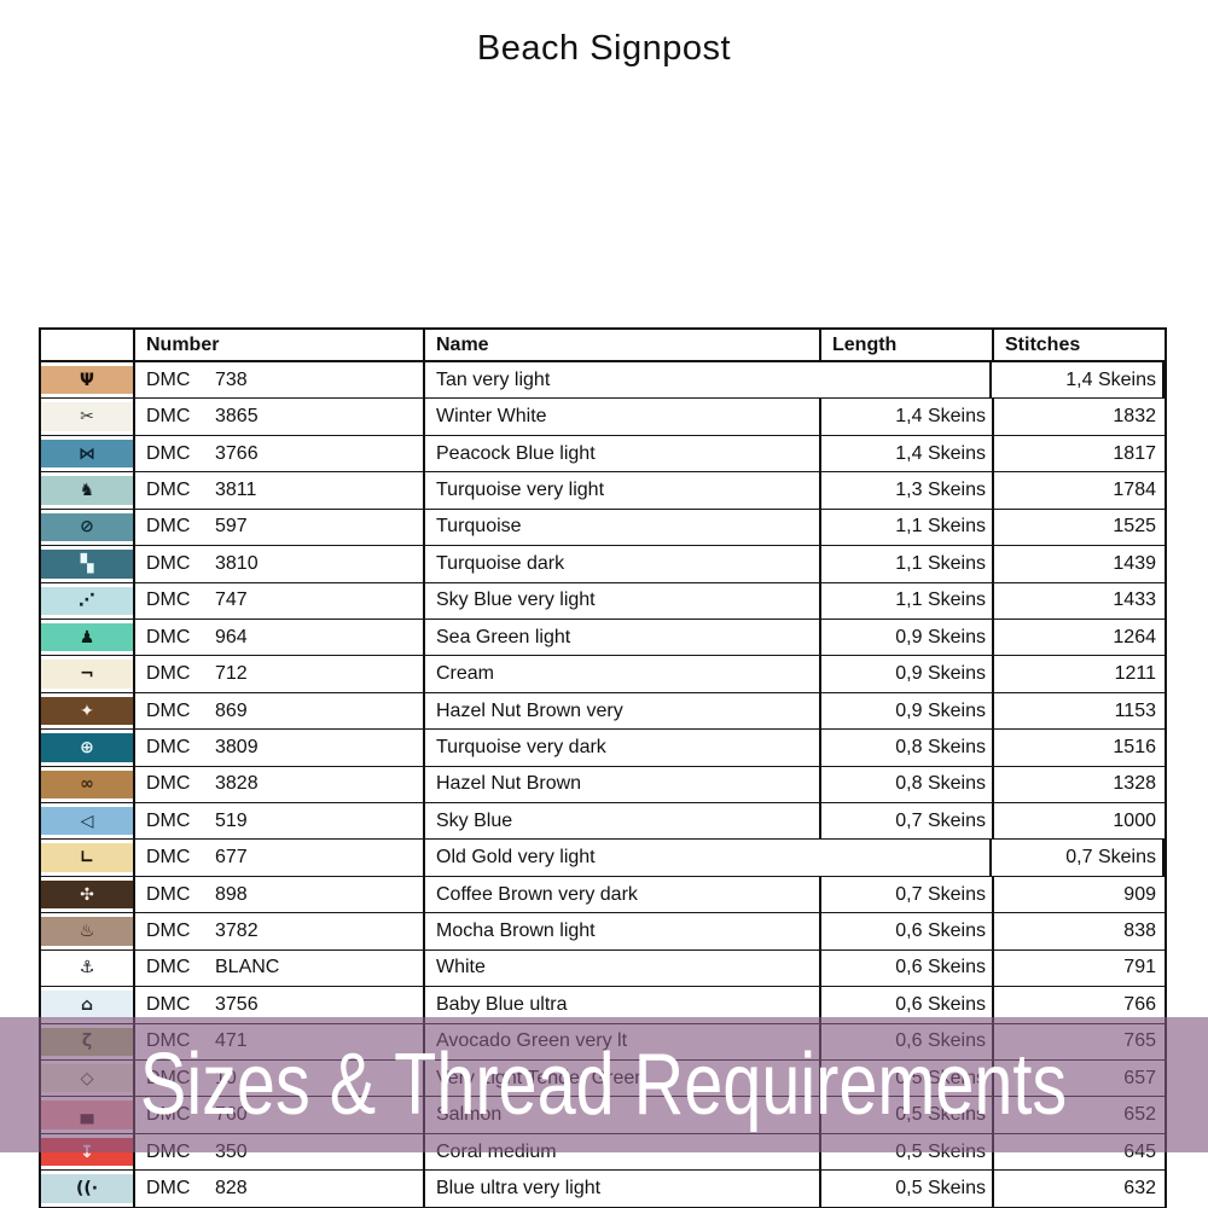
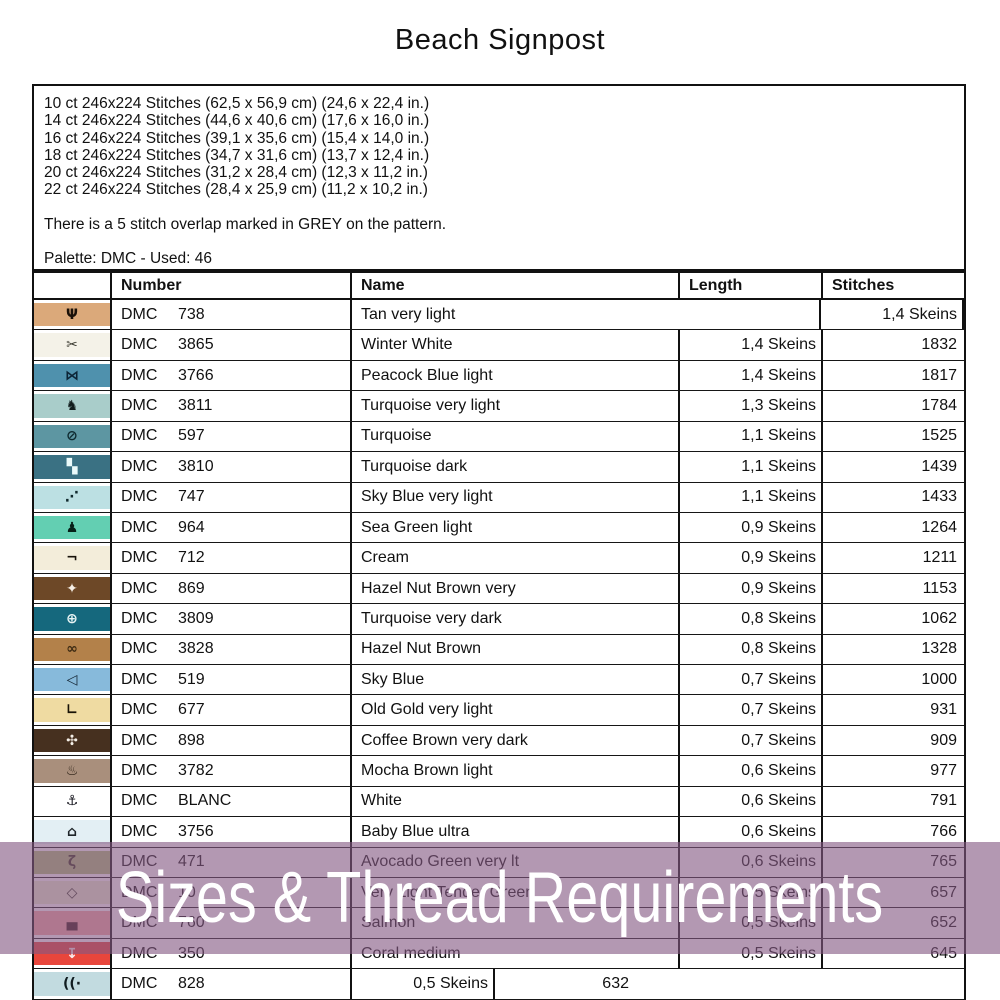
  Beach Signpost
+ 10 ct 246x224 Stitches (62,5 x 56,9 cm) (24,6 x 22,4 in.)
+ 14 ct 246x224 Stitches (44,6 x 40,6 cm) (17,6 x 16,0 in.)
+ 16 ct 246x224 Stitches (39,1 x 35,6 cm) (15,4 x 14,0 in.)
+ 18 ct 246x224 Stitches (34,7 x 31,6 cm) (13,7 x 12,4 in.)
+ 20 ct 246x224 Stitches (31,2 x 28,4 cm) (12,3 x 11,2 in.)
+ 22 ct 246x224 Stitches (28,4 x 25,9 cm) (11,2 x 10,2 in.)
+ There is a 5 stitch overlap marked in GREY on the pattern.
+ Palette: DMC - Used: 46
  Number
  Name
  Length
  Stitches
  Ψ
  DMC
  738
  Tan very light
  1,4 Skeins
  ✂
  DMC
  3865
  Winter White
  1,4 Skeins
  1832
  ⋈
  DMC
  3766
  Peacock Blue light
  1,4 Skeins
  1817
  ♞
  DMC
  3811
  Turquoise very light
  1,3 Skeins
  1784
  ⊘
  DMC
  597
  Turquoise
  1,1 Skeins
  1525
  ▚
  DMC
  3810
  Turquoise dark
  1,1 Skeins
  1439
  ⋰
  DMC
  747
  Sky Blue very light
  1,1 Skeins
  1433
  ♟
  DMC
  964
  Sea Green light
  0,9 Skeins
  1264
  ¬
  DMC
  712
  Cream
  0,9 Skeins
  1211
  ✦
  DMC
  869
  Hazel Nut Brown very
  0,9 Skeins
  1153
  ⊕
  DMC
  3809
  Turquoise very dark
  0,8 Skeins
- 1516
+ 1062
  ∞
  DMC
  3828
  Hazel Nut Brown
  0,8 Skeins
  1328
  ◁
  DMC
  519
  Sky Blue
  0,7 Skeins
  1000
  ∟
  DMC
  677
  Old Gold very light
  0,7 Skeins
+ 931
  ✣
  DMC
  898
  Coffee Brown very dark
  0,7 Skeins
  909
  ♨
  DMC
  3782
  Mocha Brown light
  0,6 Skeins
- 838
+ 977
  ⚓
  DMC
  BLANC
  White
  0,6 Skeins
  791
  ⌂
  DMC
  3756
  Baby Blue ultra
  0,6 Skeins
  766
  ζ
  DMC
  471
  Avocado Green very lt
  0,6 Skeins
  765
  ◇
  DMC
  10
  Very Light Tender Green
  0,5 Skeins
  657
  ▄
  DMC
  760
  Salmon
  0,5 Skeins
  652
  ↧
  DMC
  350
  Coral medium
  0,5 Skeins
  645
  ((·
  DMC
  828
- Blue ultra very light
  0,5 Skeins
  632
  Sizes & Thread Requirements
